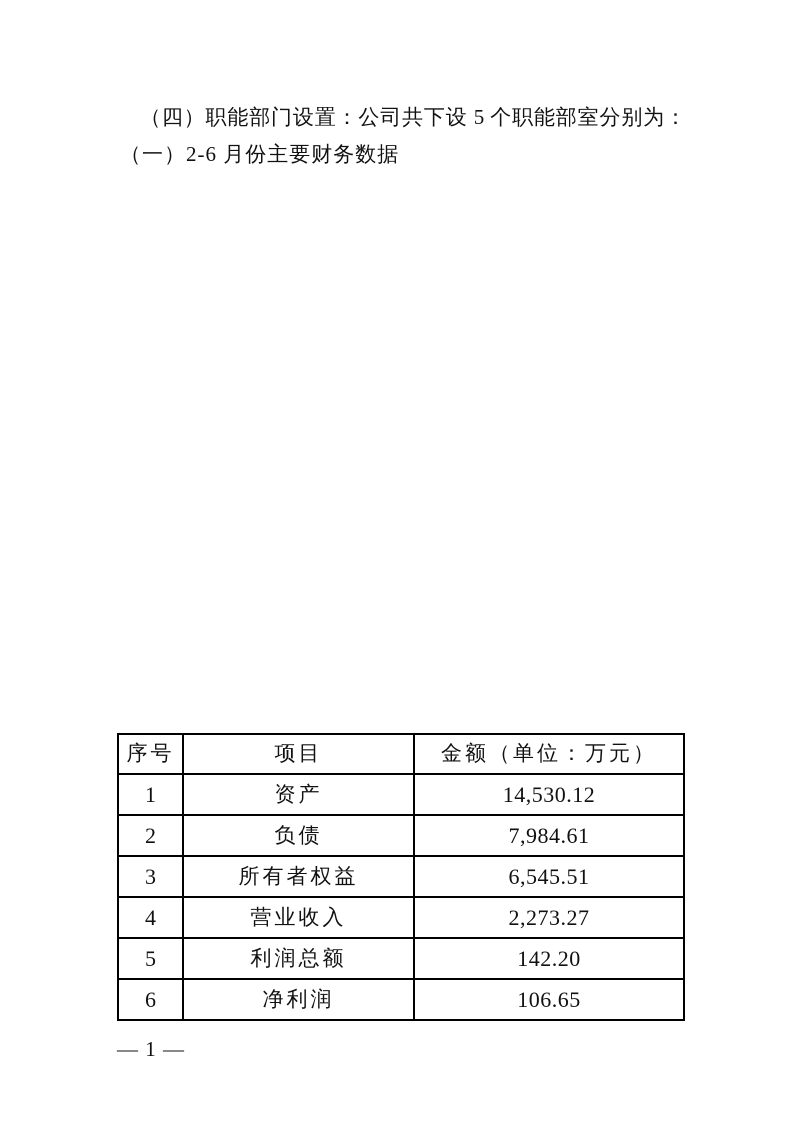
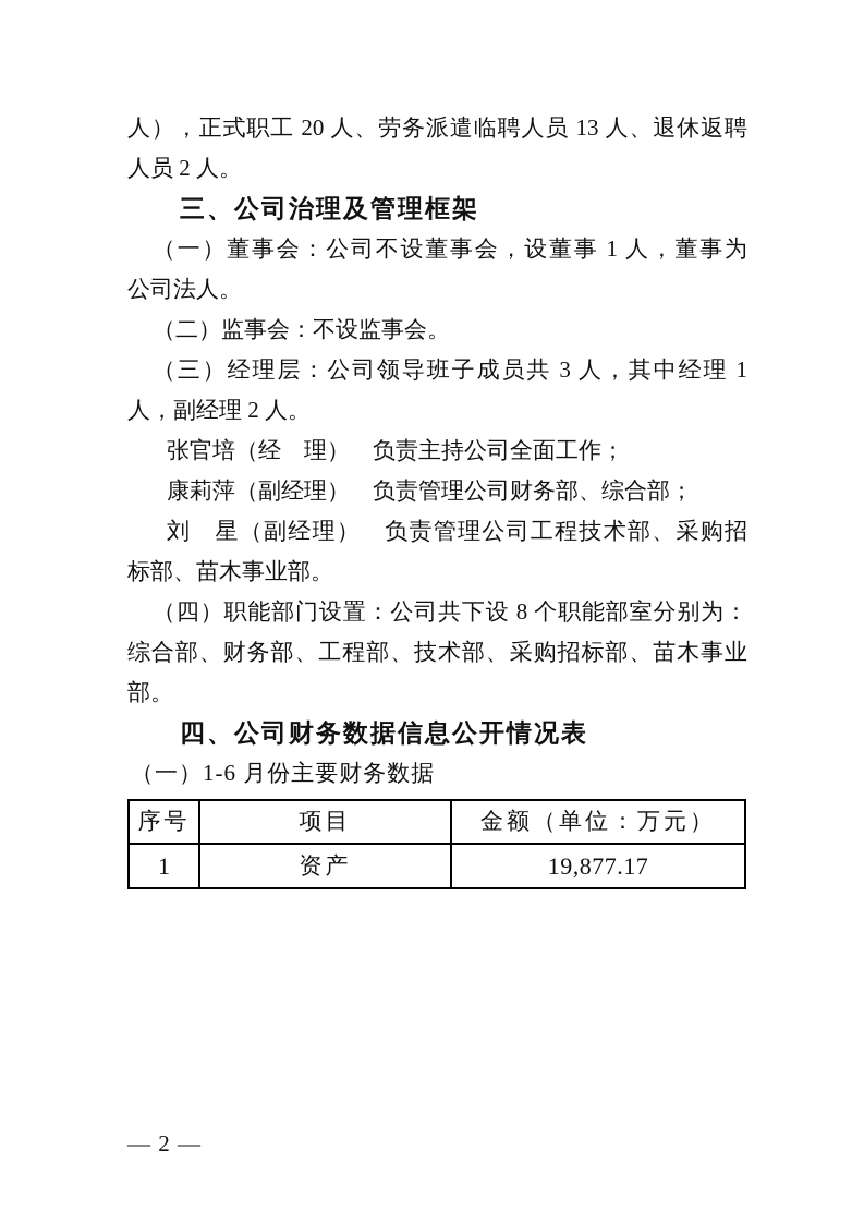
+ 人），正式职工 20 人、劳务派遣临聘人员 13 人、退休返聘
+ 人员 2 人。
+ 三、公司治理及管理框架
+ （一）董事会：公司不设董事会，设董事 1 人，董事为
+ 公司法人。
+ （二）监事会：不设监事会。
+ （三）经理层：公司领导班子成员共 3 人，其中经理 1
+ 人，副经理 2 人。
+ 张官培（经 理） 负责主持公司全面工作；
+ 康莉萍（副经理） 负责管理公司财务部、综合部；
+ 刘 星（副经理） 负责管理公司工程技术部、采购招
+ 标部、苗木事业部。
- （四）职能部门设置：公司共下设 5 个职能部室分别为：
+ （四）职能部门设置：公司共下设 8 个职能部室分别为：
+ 综合部、财务部、工程部、技术部、采购招标部、苗木事业
+ 部。
+ 四、公司财务数据信息公开情况表
- （一）2-6 月份主要财务数据
+ （一）1-6 月份主要财务数据
  序号	项目	金额（单位：万元）
- 1	资产	14,530.12
+ 1	资产	19,877.17
- 2	负债	7,984.61
- 3	所有者权益	6,545.51
- 4	营业收入	2,273.27
- 5	利润总额	142.20
- 6	净利润	106.65
- — 1 —
+ — 2 —
